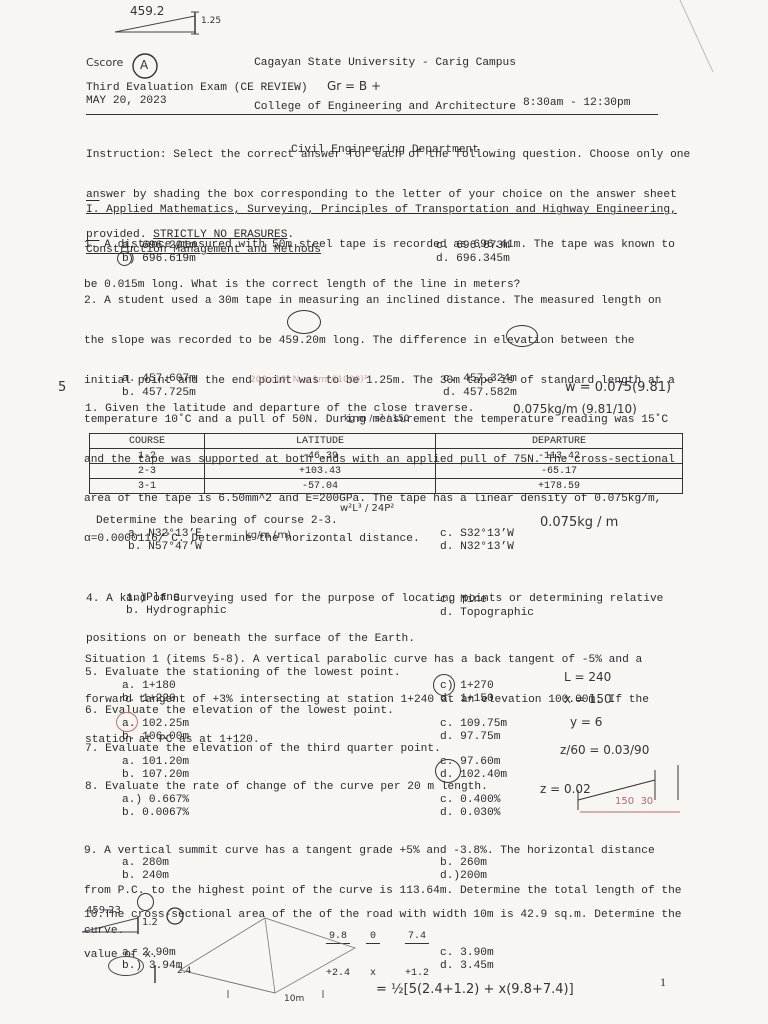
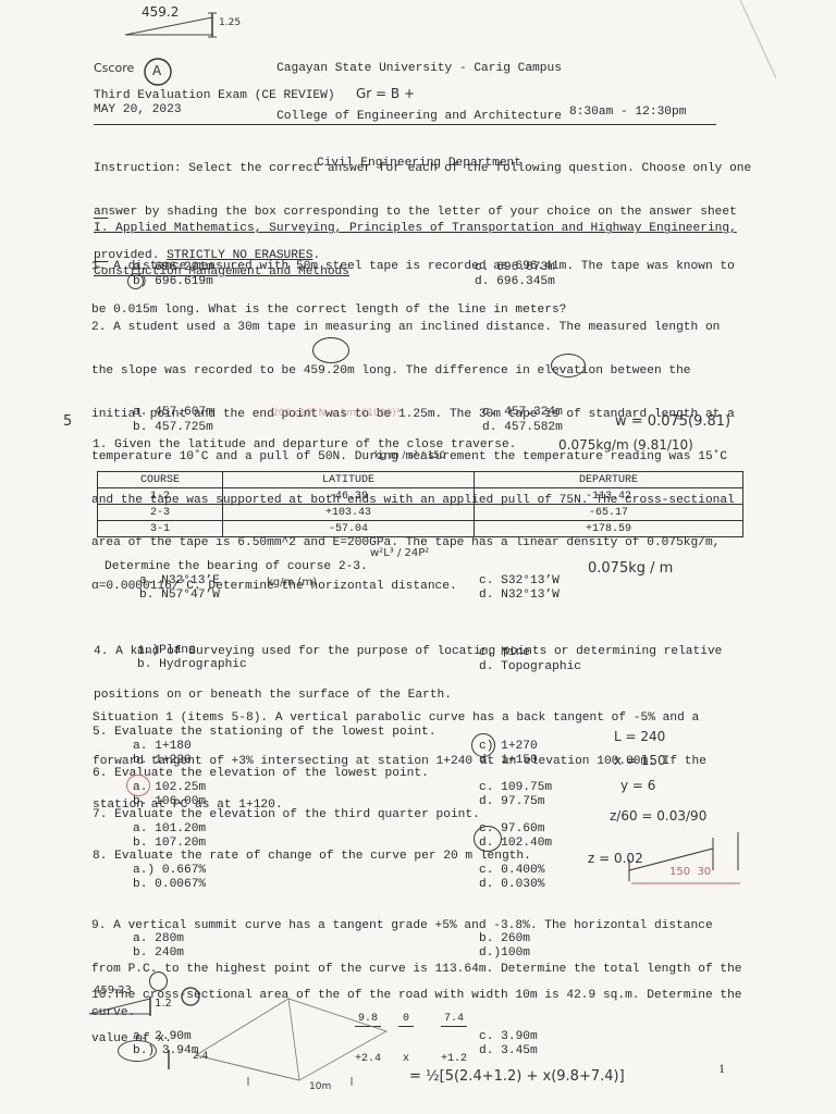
  Cagayan State University - Carig Campus
  College of Engineering and Architecture
  Civil Engineering Department
  Third Evaluation Exam (CE REVIEW)
  MAY 20, 2023
  8:30am - 12:30pm
  Instruction: Select the correct answer for each of the following question. Choose only one
  answer by shading the box corresponding to the letter of your choice on the answer sheet
  provided. STRICTLY NO ERASURES.
  I. Applied Mathematics, Surveying, Principles of Transportation and Highway Engineering,
  Construction Management and Methods
  1. A distance measured with 50m steel tape is recorded as 696.41m. The tape was known to
  be 0.015m long. What is the correct length of the line in meters?
  a. 696.201m
  b) 696.619m
  c. 696.873m
  d. 696.345m
  2. A student used a 30m tape in measuring an inclined distance. The measured length on
  the slope was recorded to be 459.20m long. The difference in elevation between the
  initial point and the end point was to be 1.25m. The 30m tape is of standard length at a
  temperature 10˚C and a pull of 50N. During measurement the temperature reading was 15˚C
  and the tape was supported at both ends with an applied pull of 75N. The cross-sectional
  area of the tape is 6.50mm^2 and E=200GPa. The tape has a linear density of 0.075kg/m,
  α=0.0000116/˚C. Determine the horizontal distance.
  a. 457.607m
  b. 457.725m
  c. 457.324m
  d. 457.582m
  1. Given the latitude and departure of the close traverse.
  COURSE	LATITUDE	DEPARTURE
  1-2	-46.39	-113.42
  2-3	+103.43	-65.17
  3-1	-57.04	+178.59
  Determine the bearing of course 2-3.
  a. N32°13’E
  b. N57°47’W
  c. S32°13’W
  d. N32°13’W
  4. A kind of Surveying used for the purpose of locating points or determining relative
  positions on or beneath the surface of the Earth.
  a.)Plane
  b. Hydrographic
  c. Mine
  d. Topographic
  Situation 1 (items 5-8). A vertical parabolic curve has a back tangent of -5% and a
  forward tangent of +3% intersecting at station 1+240 at an elevation 100.00m. If the
  station at PC as at 1+120.
  5. Evaluate the stationing of the lowest point.
  a. 1+180
  b. 1+220
  c) 1+270
  d. 1+150
  6. Evaluate the elevation of the lowest point.
  a. 102.25m
  b. 106.00m
  c. 109.75m
  d. 97.75m
  7. Evaluate the elevation of the third quarter point.
  a. 101.20m
  b. 107.20m
  c. 97.60m
  d. 102.40m
  8. Evaluate the rate of change of the curve per 20 m length.
  a.) 0.667%
  b. 0.0067%
  c. 0.400%
  d. 0.030%
  9. A vertical summit curve has a tangent grade +5% and -3.8%. The horizontal distance
  from P.C. to the highest point of the curve is 113.64m. Determine the total length of the
  urve.
  a. 280m
  b. 240m
  b. 260m
- d.)200m
+ d.)100m
  10.The cross-sectional area of the of the road with width 10m is 42.9 sq.m. Determine the
  value of x.
  9.8
  +2.4
  0
  x
  7.4
  +1.2
  a. 2.90m
  b.) 3.94m
  c. 3.90m
  d. 3.45m
  459.2
  1.25
  Cscore
  A
  Gr = B +
  200×10⁹ N × 1m²/(1000)²
  w = 0.075(9.81)
  0.075kg/m (9.81/10)
  kg m / s² / 150
  w²L³ / 24P²
  kg/m (m)
  0.075kg / m
  L = 240
  x = 150
  y = 6
  z/60 = 0.03/90
  z = 0.02
  150 30
  459.23
  1.2
  10m
  2.4
  = ½[5(2.4+1.2) + x(9.8+7.4)]
  5
  1
